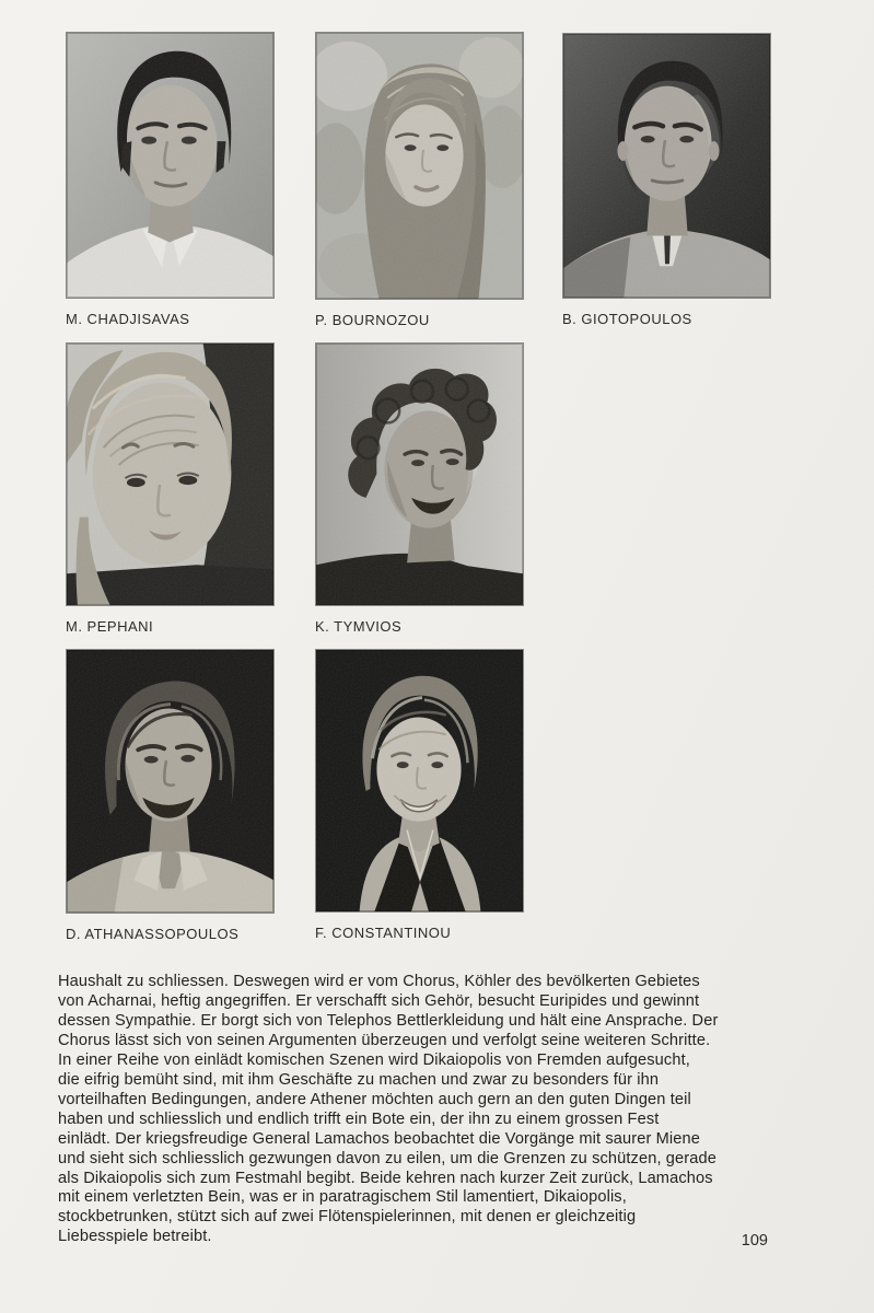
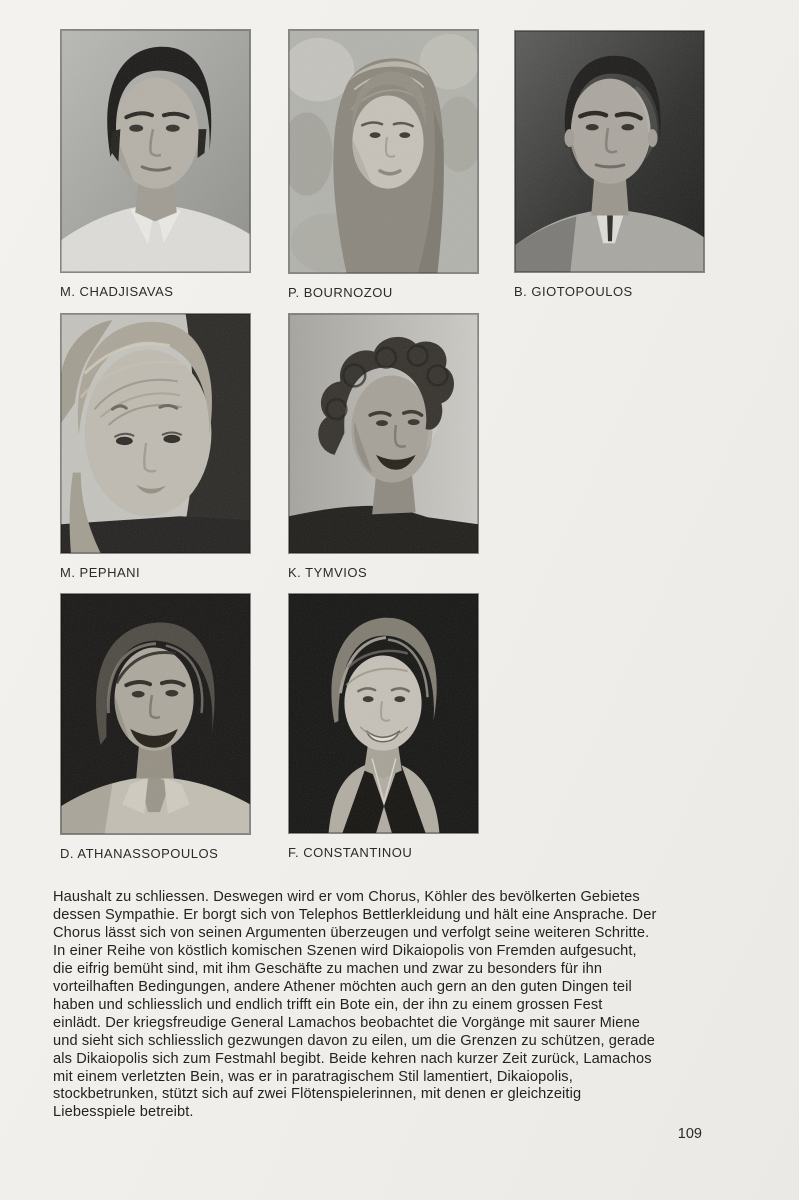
  M. CHADJISAVAS
  P. BOURNOZOU
  B. GIOTOPOULOS
  M. PEPHANI
  K. TYMVIOS
  D. ATHANASSOPOULOS
  F. CONSTANTINOU
  Haushalt zu schliessen. Deswegen wird er vom Chorus, Köhler des bevölkerten Gebietes
- von Acharnai, heftig angegriffen. Er verschafft sich Gehör, besucht Euripides und gewinnt
  dessen Sympathie. Er borgt sich von Telephos Bettlerkleidung und hält eine Ansprache. Der
  Chorus lässt sich von seinen Argumenten überzeugen und verfolgt seine weiteren Schritte.
- In einer Reihe von einlädt komischen Szenen wird Dikaiopolis von Fremden aufgesucht,
+ In einer Reihe von köstlich komischen Szenen wird Dikaiopolis von Fremden aufgesucht,
  die eifrig bemüht sind, mit ihm Geschäfte zu machen und zwar zu besonders für ihn
  vorteilhaften Bedingungen, andere Athener möchten auch gern an den guten Dingen teil
  haben und schliesslich und endlich trifft ein Bote ein, der ihn zu einem grossen Fest
  einlädt. Der kriegsfreudige General Lamachos beobachtet die Vorgänge mit saurer Miene
  und sieht sich schliesslich gezwungen davon zu eilen, um die Grenzen zu schützen, gerade
  als Dikaiopolis sich zum Festmahl begibt. Beide kehren nach kurzer Zeit zurück, Lamachos
  mit einem verletzten Bein, was er in paratragischem Stil lamentiert, Dikaiopolis,
  stockbetrunken, stützt sich auf zwei Flötenspielerinnen, mit denen er gleichzeitig
  Liebesspiele betreibt.
  109
